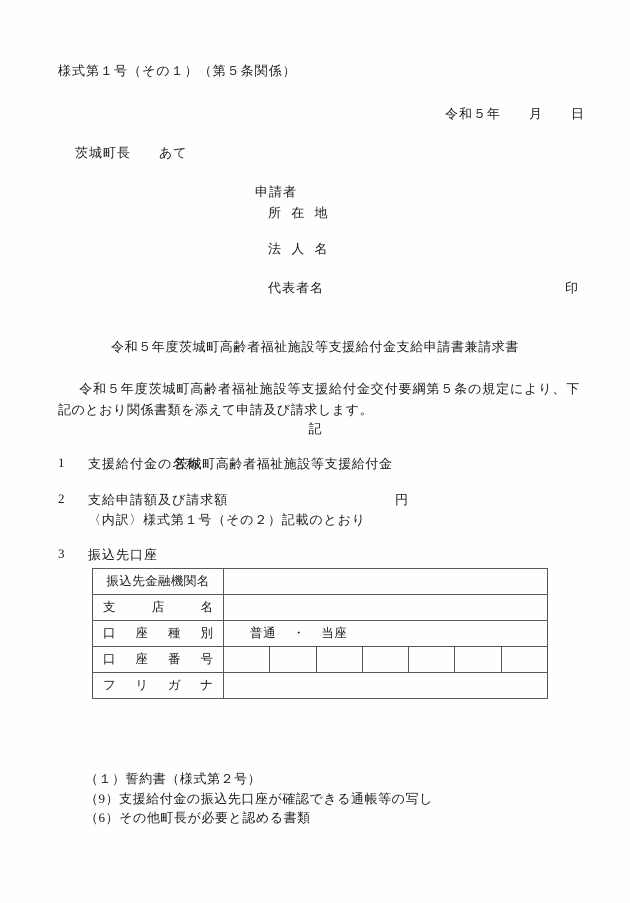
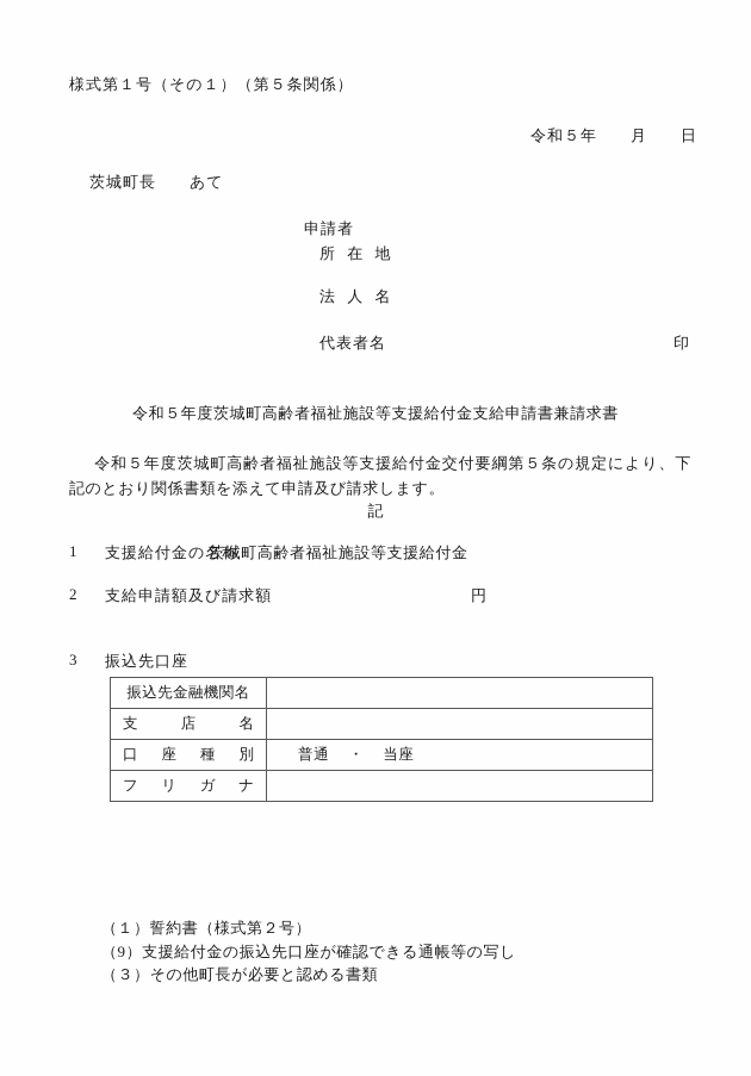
  様式第１号（その１）（第５条関係）
  令和５年 月 日
  茨城町長 あて
  申請者
  所 在 地
  法 人 名
  代表者名
  印
  令和５年度茨城町高齢者福祉施設等支援給付金支給申請書兼請求書
  令和５年度茨城町高齢者福祉施設等支援給付金交付要綱第５条の規定により、下記のとおり関係書類を添えて申請及び請求します。
  記
  1
  支援給付金の名称
  茨城町高齢者福祉施設等支援給付金
  2
  支給申請額及び請求額
  円
- 〈内訳〉様式第１号（その２）記載のとおり
  3
  振込先口座
  振込先金融機関名
  支 店 名
  口 座 種 別	普通 ・ 当座
- 口 座 番 号
  フ リ ガ ナ
  （１）誓約書（様式第２号）
  （9）支援給付金の振込先口座が確認できる通帳等の写し
- （6）その他町長が必要と認める書類
+ （３）その他町長が必要と認める書類
